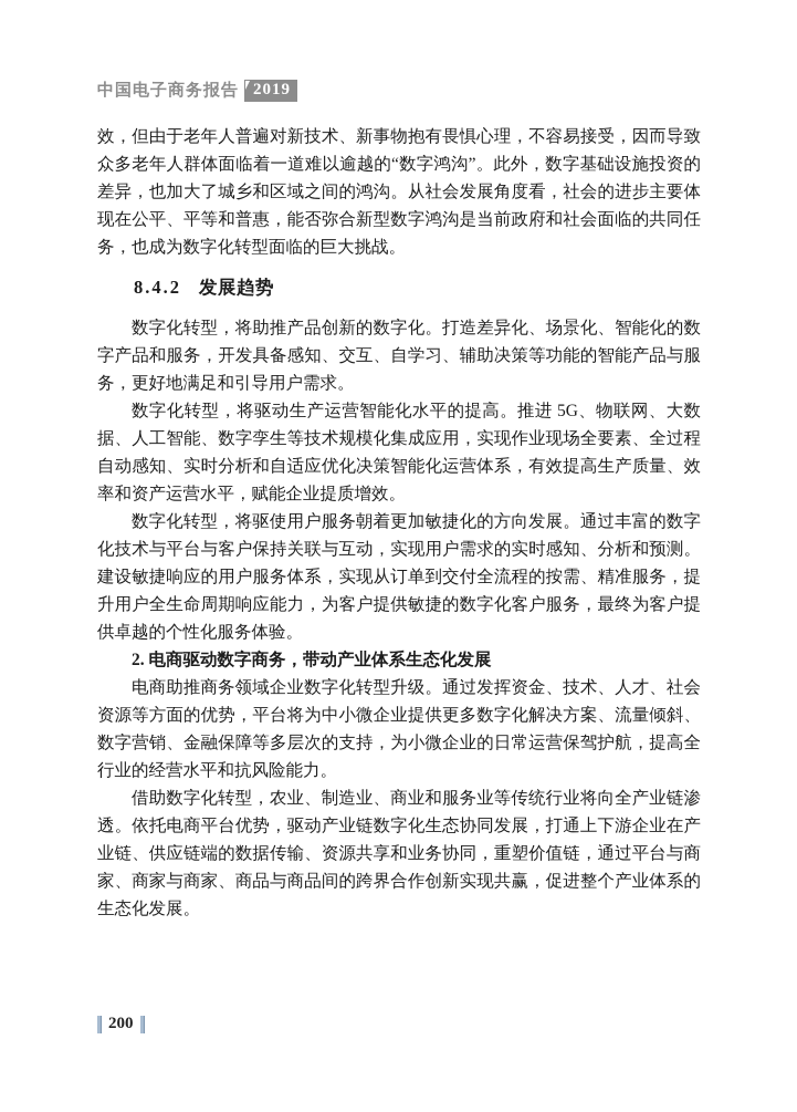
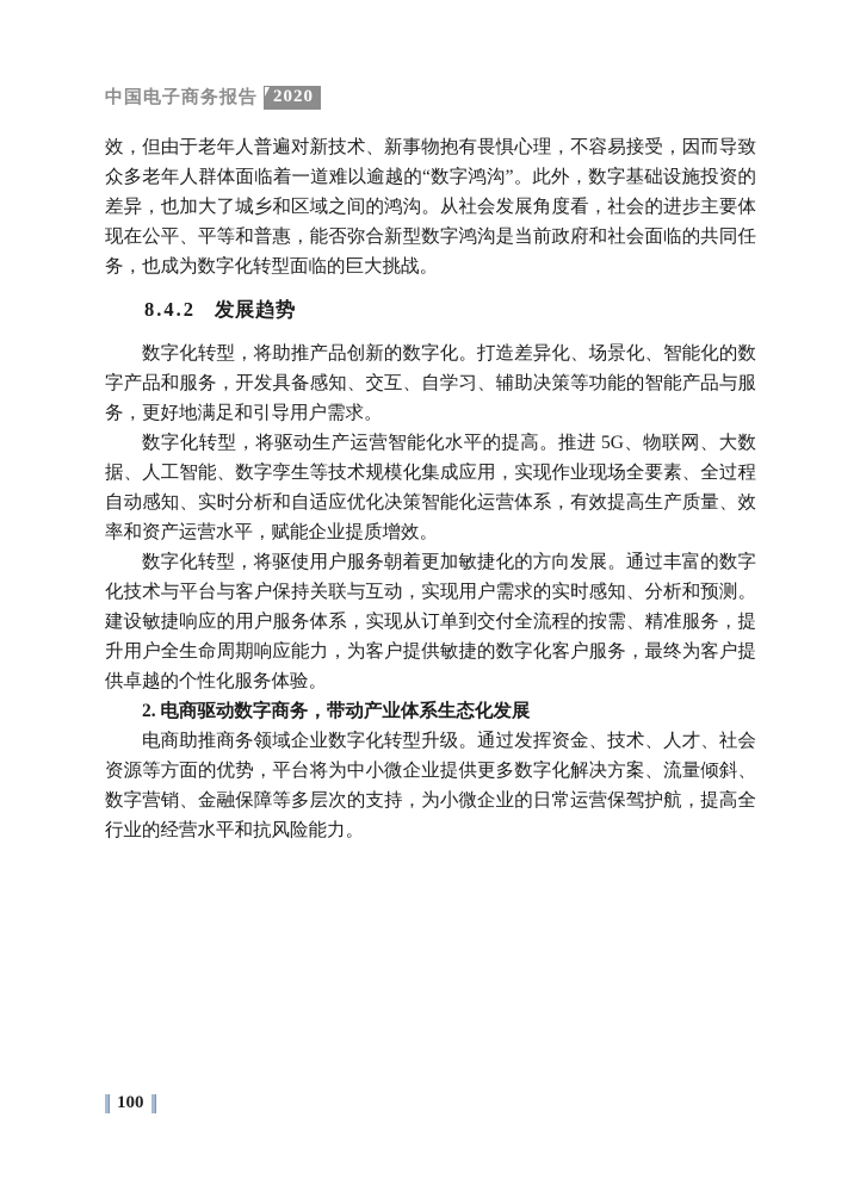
  中国电子商务报告
- 2019
+ 2020
  效，但由于老年人普遍对新技术、新事物抱有畏惧心理，不容易接受，因而导致众多老年人群体面临着一道难以逾越的“数字鸿沟”。此外，数字基础设施投资的差异，也加大了城乡和区域之间的鸿沟。从社会发展角度看，社会的进步主要体现在公平、平等和普惠，能否弥合新型数字鸿沟是当前政府和社会面临的共同任务，也成为数字化转型面临的巨大挑战。
  8.4.2 发展趋势
  数字化转型，将助推产品创新的数字化。打造差异化、场景化、智能化的数字产品和服务，开发具备感知、交互、自学习、辅助决策等功能的智能产品与服务，更好地满足和引导用户需求。
  数字化转型，将驱动生产运营智能化水平的提高。推进 5G、物联网、大数据、人工智能、数字孪生等技术规模化集成应用，实现作业现场全要素、全过程自动感知、实时分析和自适应优化决策智能化运营体系，有效提高生产质量、效率和资产运营水平，赋能企业提质增效。
  数字化转型，将驱使用户服务朝着更加敏捷化的方向发展。通过丰富的数字化技术与平台与客户保持关联与互动，实现用户需求的实时感知、分析和预测。建设敏捷响应的用户服务体系，实现从订单到交付全流程的按需、精准服务，提升用户全生命周期响应能力，为客户提供敏捷的数字化客户服务，最终为客户提供卓越的个性化服务体验。
  2. 电商驱动数字商务，带动产业体系生态化发展
  电商助推商务领域企业数字化转型升级。通过发挥资金、技术、人才、社会资源等方面的优势，平台将为中小微企业提供更多数字化解决方案、流量倾斜、数字营销、金融保障等多层次的支持，为小微企业的日常运营保驾护航，提高全行业的经营水平和抗风险能力。
- 借助数字化转型，农业、制造业、商业和服务业等传统行业将向全产业链渗透。依托电商平台优势，驱动产业链数字化生态协同发展，打通上下游企业在产业链、供应链端的数据传输、资源共享和业务协同，重塑价值链，通过平台与商家、商家与商家、商品与商品间的跨界合作创新实现共赢，促进整个产业体系的生态化发展。
- 200
+ 100
